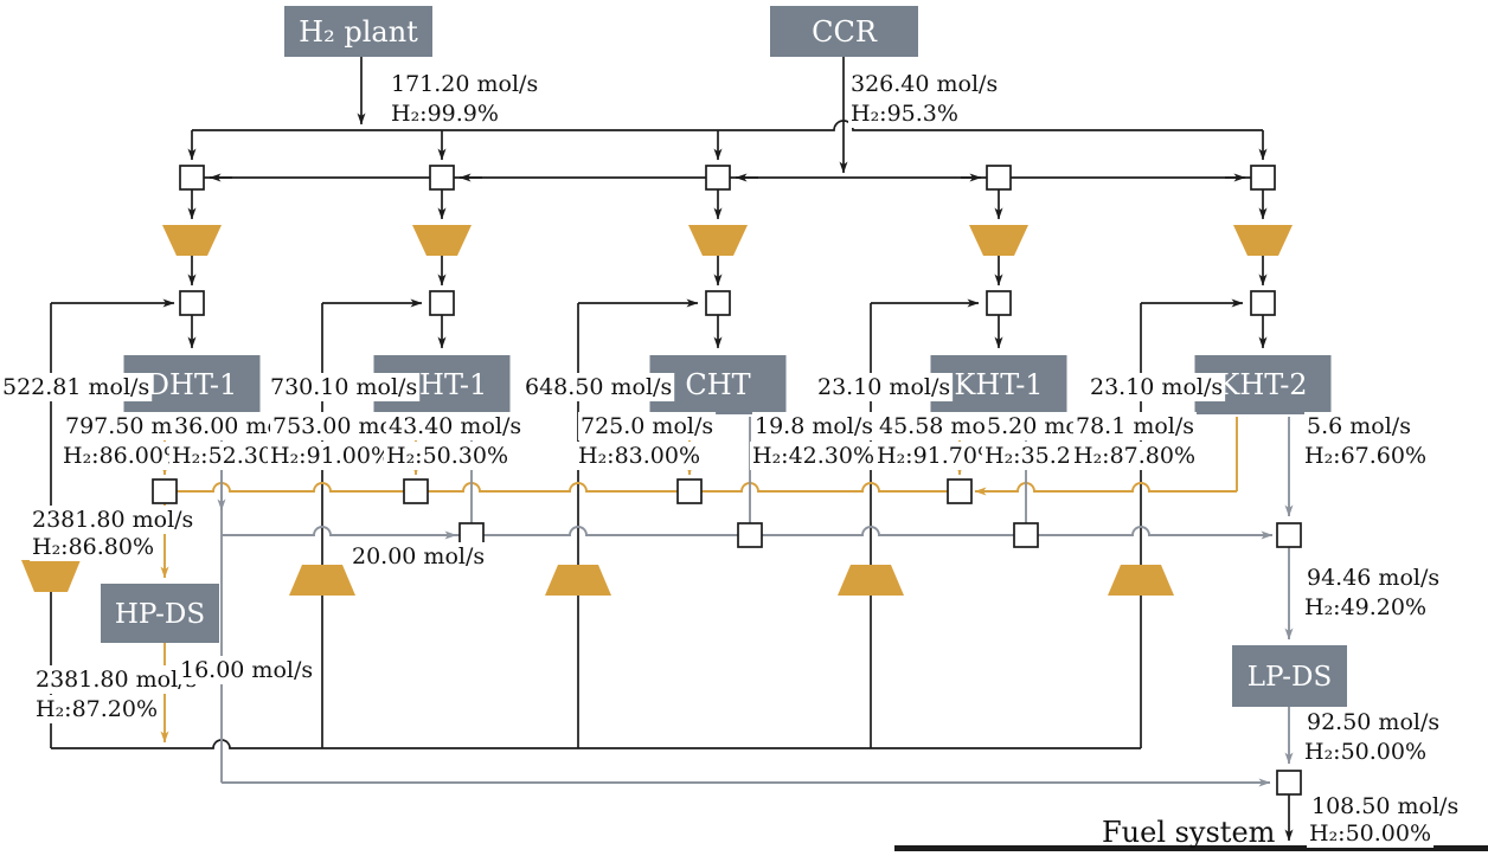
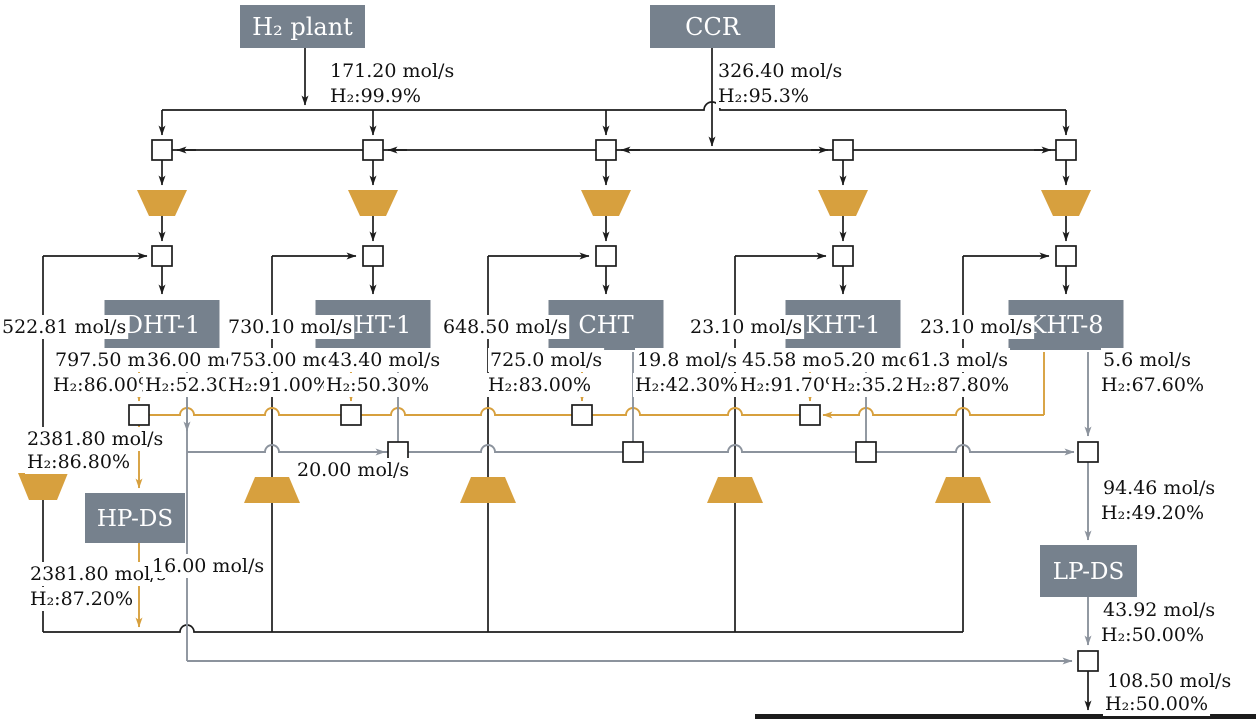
  H₂ plant
  CCR
  DHT-1
  HT-1
  CHT
  KHT-1
- KHT-2
+ KHT-8
  HP-DS
  LP-DS
  171.20 mol/s
  H₂:99.9%
  326.40 mol/s
  H₂:95.3%
  522.81 mol/s
  730.10 mol/s
  648.50 mol/s
  23.10 mol/s
  23.10 mol/s
  H₂:86.00
  H₂:52.30
  H₂:91.00%
  43.40 mol/s
  H₂:50.30%
  725.0 mol/s
  H₂:83.00%
  19.8 mol/s
  H₂:42.30%
  45.58 mo
  H₂:91.70
  H₂:35.2
- 78.1 mol/s
+ 61.3 mol/s
  H₂:87.80%
  5.6 mol/s
  H₂:67.60%
  2381.80 mol/s
  H₂:86.80%
  2381.80 mol
  H₂:87.20%
  16.00 mol/s
  20.00 mol/s
  94.46 mol/s
  H₂:49.20%
- 92.50 mol/s
+ 43.92 mol/s
  H₂:50.00%
  108.50 mol/s
  H₂:50.00%
- Fuel system
